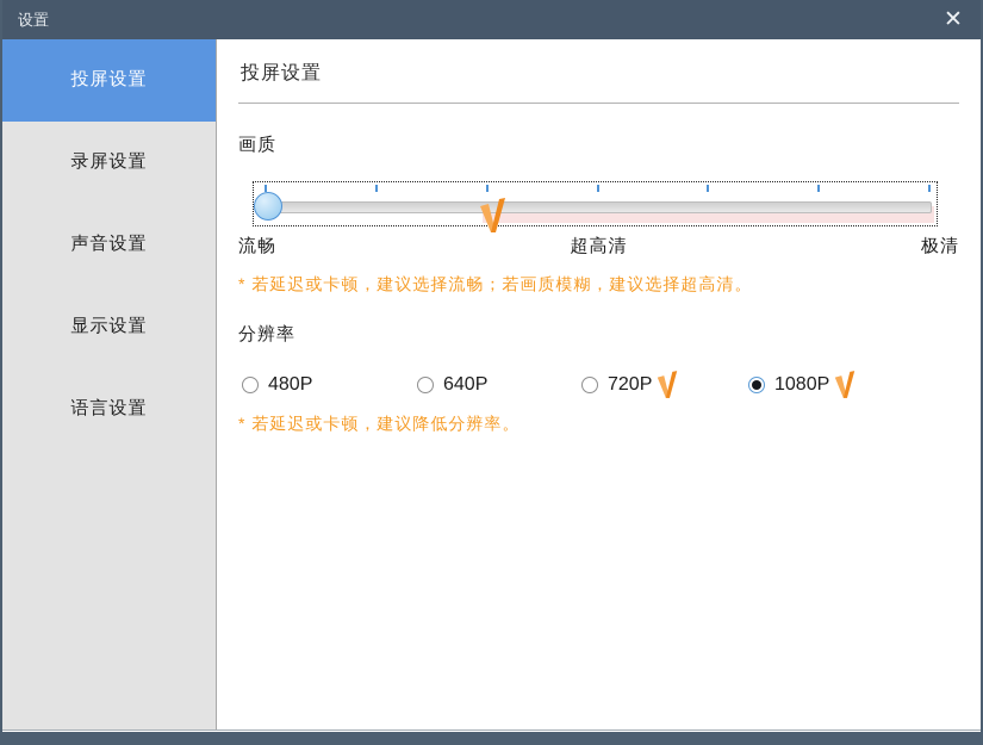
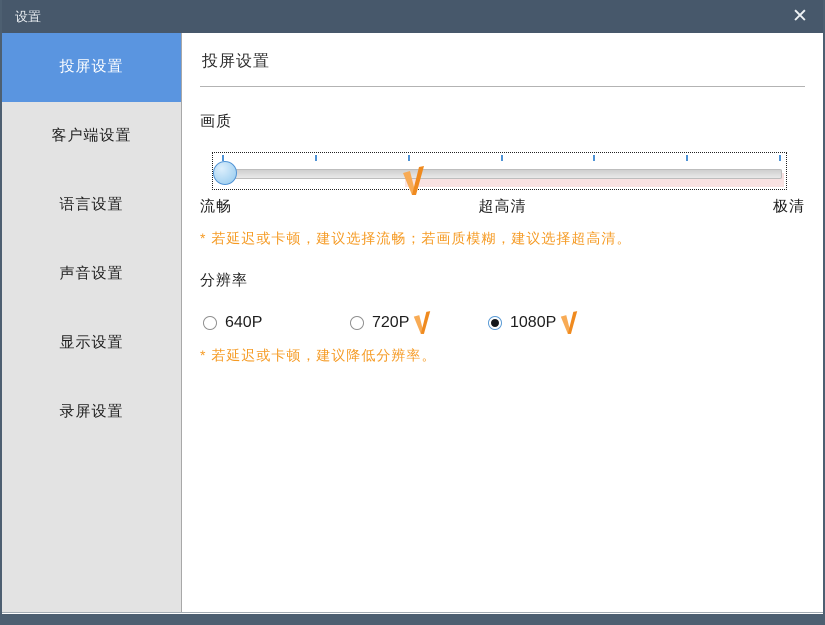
  设置
  ✕
  投屏设置
+ 客户端设置
- 录屏设置
+ 语言设置
  声音设置
  显示设置
- 语言设置
+ 录屏设置
  投屏设置
  画质
  流畅
  超高清
  极清
  * 若延迟或卡顿，建议选择流畅；若画质模糊，建议选择超高清。
  分辨率
- 480P
  640P
  720P
  1080P
  * 若延迟或卡顿，建议降低分辨率。
